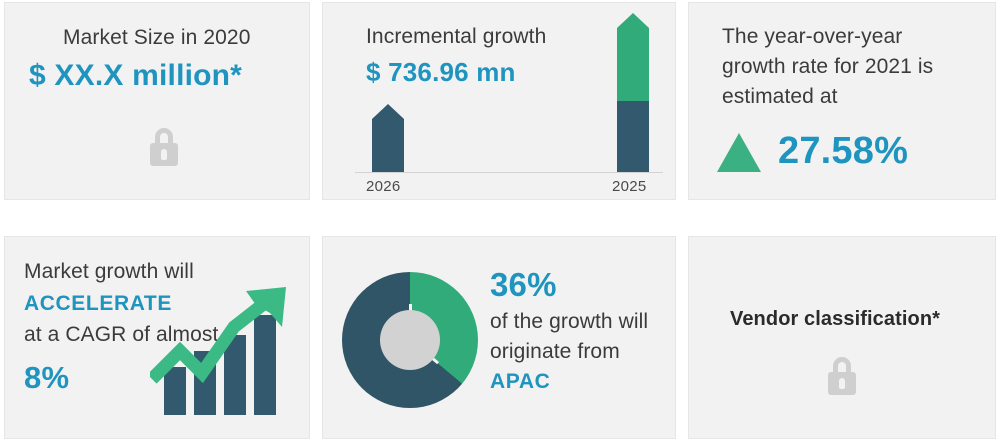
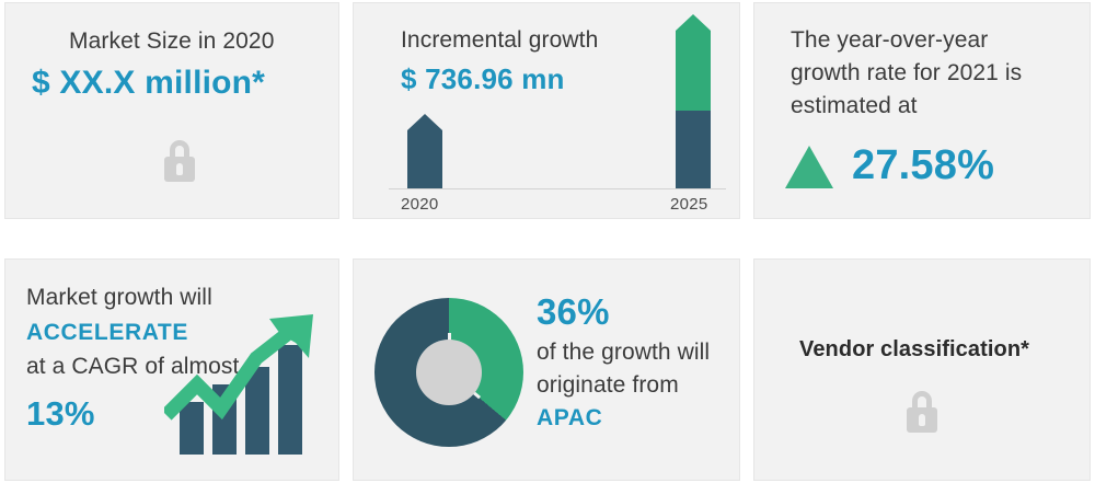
  Market Size in 2020
  $ XX.X million*
  Incremental growth
  $ 736.96 mn
- 2026
+ 2020
  2025
  The year-over-year
  growth rate for 2021 is
  estimated at
  27.58%
  Market growth will
  ACCELERATE
  at a CAGR of almost
- 8%
+ 13%
  36%
  of the growth will
  originate from
  APAC
  Vendor classification*
